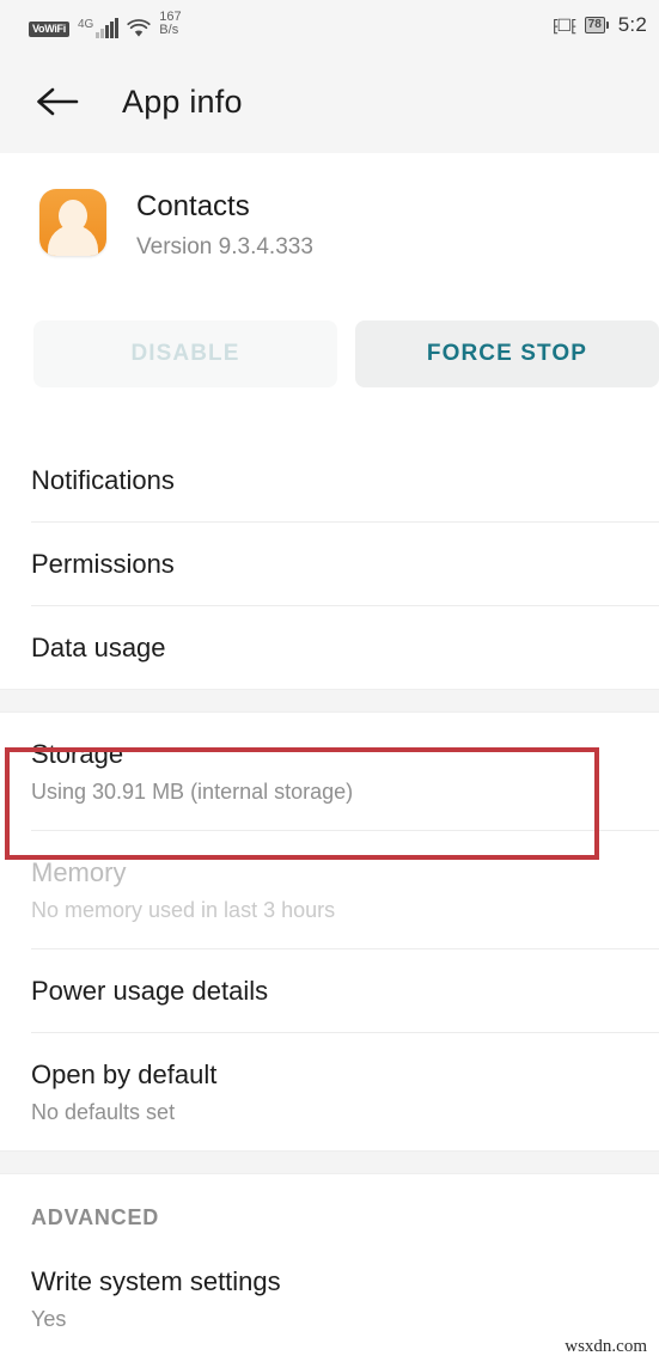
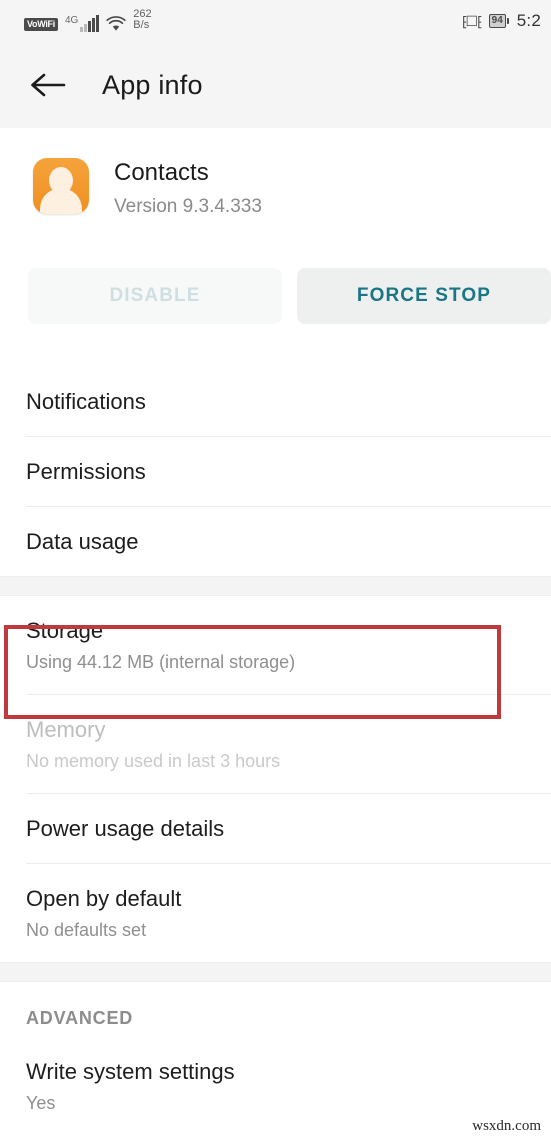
  VoWiFi
  4G
- 167
+ 262
  B/s
  ⁅☐⁅
- 78
+ 94
  5:2
  App info
  Contacts
  Version 9.3.4.333
  DISABLE
  FORCE STOP
  Notifications
  Permissions
  Data usage
  Storage
- Using 30.91 MB (internal storage)
+ Using 44.12 MB (internal storage)
  Memory
  No memory used in last 3 hours
  Power usage details
  Open by default
  No defaults set
  ADVANCED
  Write system settings
  Yes
  wsxdn.com
